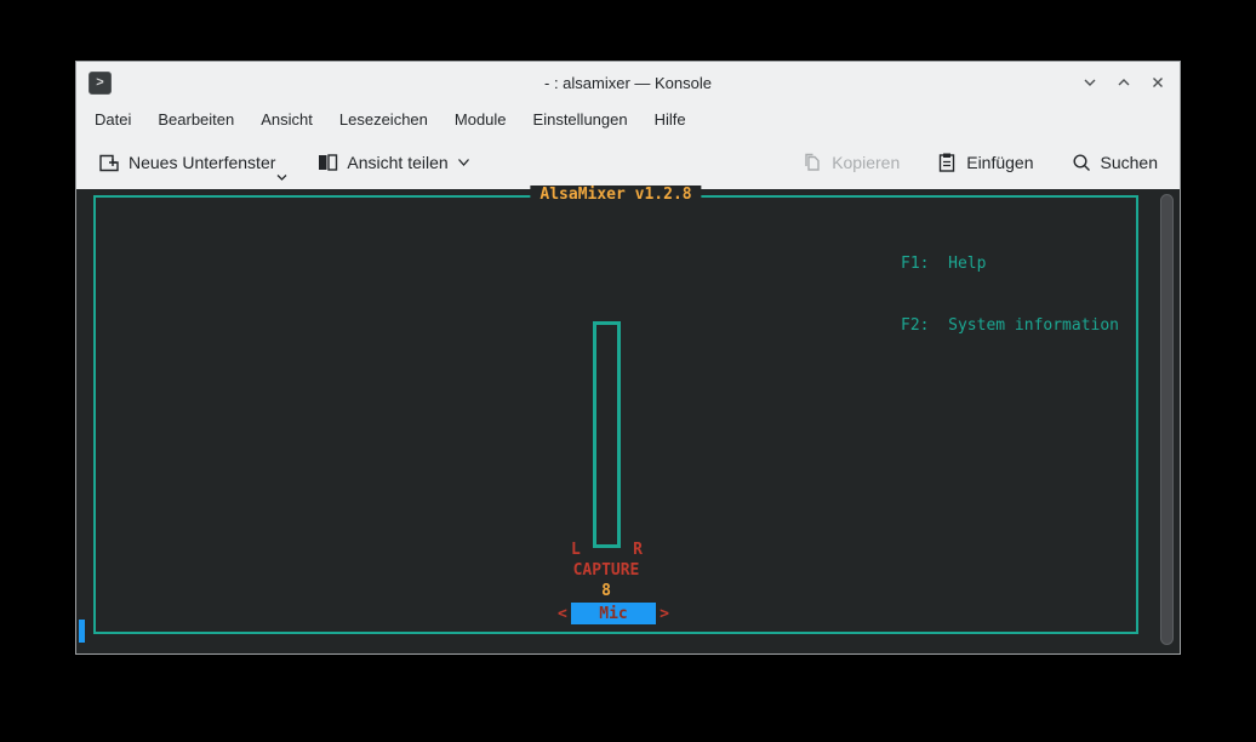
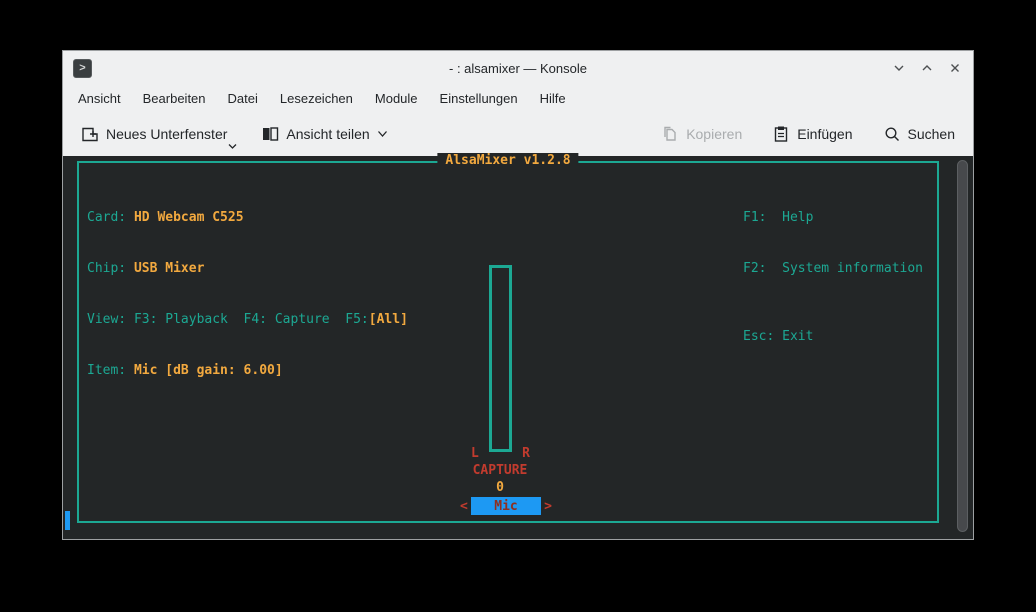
  >
  - : alsamixer — Konsole
- Datei
+ Ansicht
  Bearbeiten
- Ansicht
+ Datei
  Lesezeichen
  Module
  Einstellungen
  Hilfe
  Neues Unterfenster
  Ansicht teilen
  Kopieren
  Einfügen
  Suchen
  AlsaMixer v1.2.8
+ Card: HD Webcam C525
+ Chip: USB Mixer
+ View: F3: Playback F4: Capture F5:[All]
+ Item: Mic [dB gain: 6.00]
  F1: Help
  F2: System information
+ Esc: Exit
  L
  R
  CAPTURE
- 8
+ 0
  <
  Mic
  >
